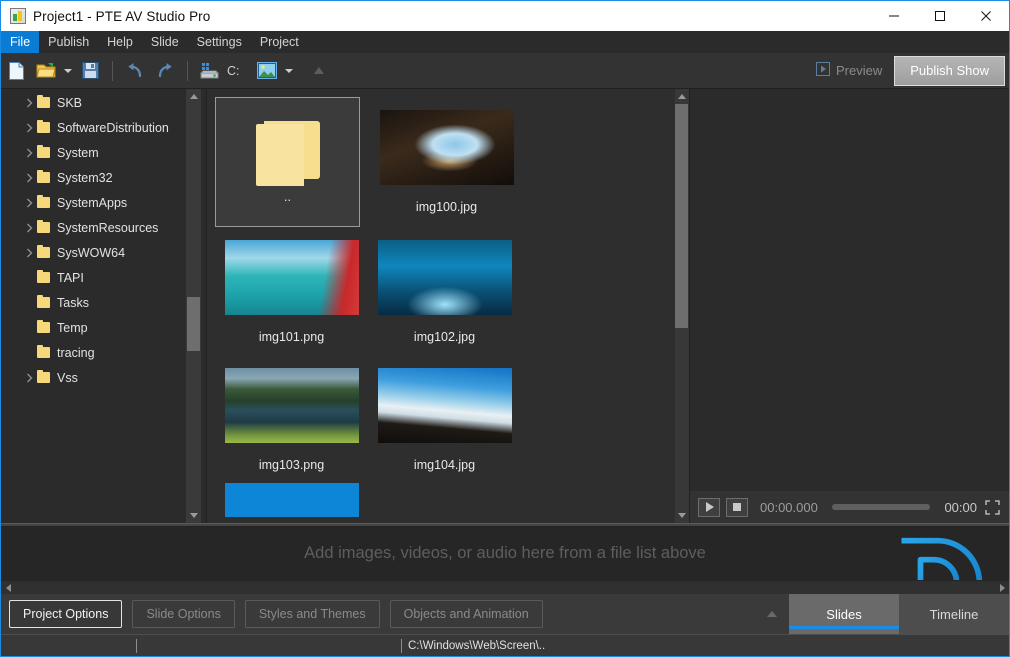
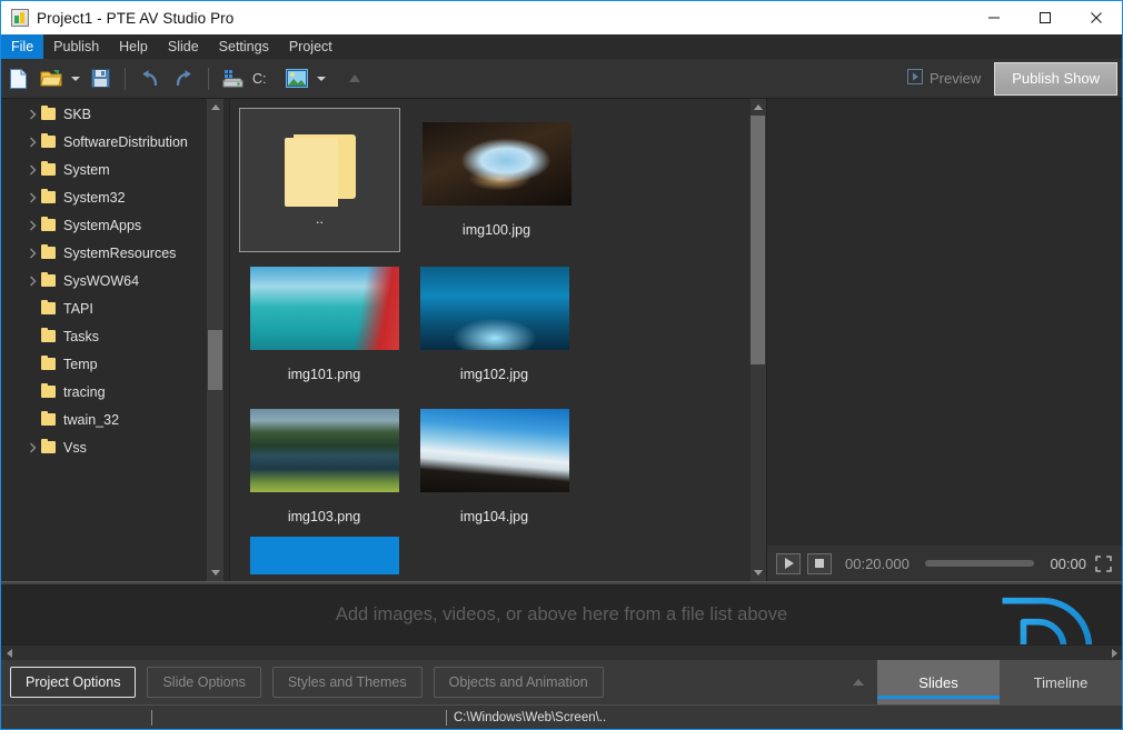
  Project1 - PTE AV Studio Pro
  File
  Publish
  Help
  Slide
  Settings
  Project
  C:
  Preview
  Publish Show
  SKB
  SoftwareDistribution
  System
  System32
  SystemApps
  SystemResources
  SysWOW64
  TAPI
  Tasks
  Temp
  tracing
+ twain_32
  Vss
  ..
  img100.jpg
  img101.png
  img102.jpg
  img103.png
  img104.jpg
- 00:00.000
+ 00:20.000
  00:00
- Add images, videos, or audio here from a file list above
+ Add images, videos, or above here from a file list above
  Project Options
  Slide Options
  Styles and Themes
  Objects and Animation
  Slides
  Timeline
  C:\Windows\Web\Screen\..
